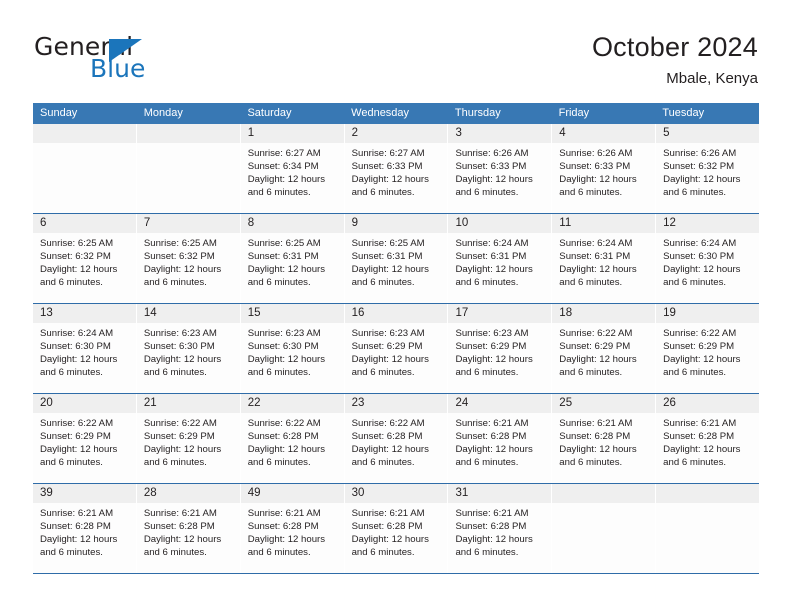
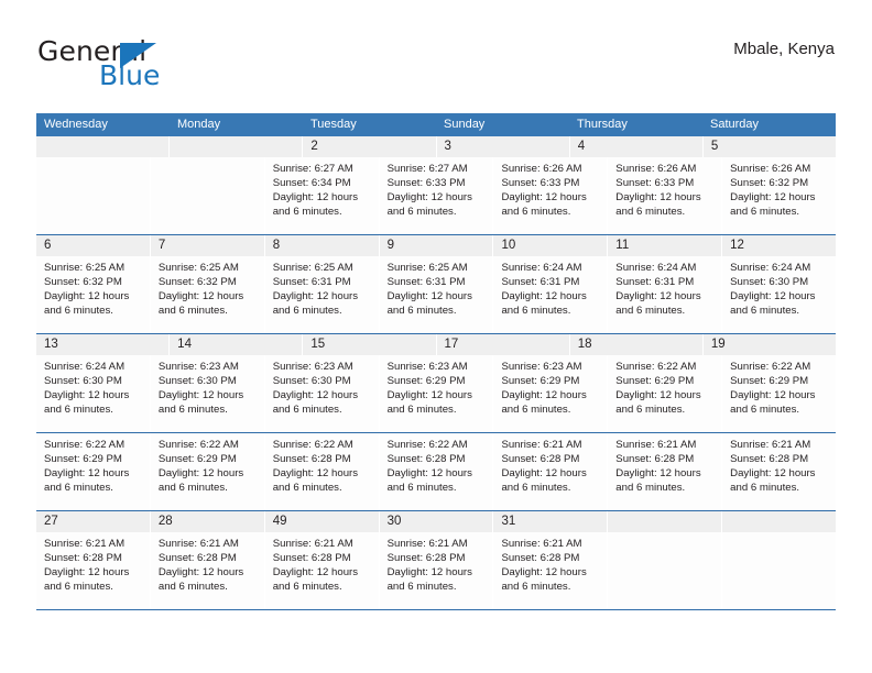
  General
  Blue
- October 2024
  Mbale, Kenya
- Sunday
+ Wednesday
  Monday
- Saturday
+ Tuesday
- Wednesday
+ Sunday
  Thursday
- Friday
- Tuesday
+ Saturday
- 1
  2
  3
  4
  5
  Sunrise: 6:27 AM
  Sunset: 6:34 PM
  Daylight: 12 hours
  and 6 minutes.
  Sunrise: 6:27 AM
  Sunset: 6:33 PM
  Daylight: 12 hours
  and 6 minutes.
  Sunrise: 6:26 AM
  Sunset: 6:33 PM
  Daylight: 12 hours
  and 6 minutes.
  Sunrise: 6:26 AM
  Sunset: 6:33 PM
  Daylight: 12 hours
  and 6 minutes.
  Sunrise: 6:26 AM
  Sunset: 6:32 PM
  Daylight: 12 hours
  and 6 minutes.
  6
  7
  8
  9
  10
  11
  12
  Sunrise: 6:25 AM
  Sunset: 6:32 PM
  Daylight: 12 hours
  and 6 minutes.
  Sunrise: 6:25 AM
  Sunset: 6:32 PM
  Daylight: 12 hours
  and 6 minutes.
  Sunrise: 6:25 AM
  Sunset: 6:31 PM
  Daylight: 12 hours
  and 6 minutes.
  Sunrise: 6:25 AM
  Sunset: 6:31 PM
  Daylight: 12 hours
  and 6 minutes.
  Sunrise: 6:24 AM
  Sunset: 6:31 PM
  Daylight: 12 hours
  and 6 minutes.
  Sunrise: 6:24 AM
  Sunset: 6:31 PM
  Daylight: 12 hours
  and 6 minutes.
  Sunrise: 6:24 AM
  Sunset: 6:30 PM
  Daylight: 12 hours
  and 6 minutes.
  13
  14
  15
- 16
  17
  18
  19
  Sunrise: 6:24 AM
  Sunset: 6:30 PM
  Daylight: 12 hours
  and 6 minutes.
  Sunrise: 6:23 AM
  Sunset: 6:30 PM
  Daylight: 12 hours
  and 6 minutes.
  Sunrise: 6:23 AM
  Sunset: 6:30 PM
  Daylight: 12 hours
  and 6 minutes.
  Sunrise: 6:23 AM
  Sunset: 6:29 PM
  Daylight: 12 hours
  and 6 minutes.
  Sunrise: 6:23 AM
  Sunset: 6:29 PM
  Daylight: 12 hours
  and 6 minutes.
  Sunrise: 6:22 AM
  Sunset: 6:29 PM
  Daylight: 12 hours
  and 6 minutes.
  Sunrise: 6:22 AM
  Sunset: 6:29 PM
  Daylight: 12 hours
  and 6 minutes.
- 20
- 21
- 22
- 23
- 24
- 25
- 26
  Sunrise: 6:22 AM
  Sunset: 6:29 PM
  Daylight: 12 hours
  and 6 minutes.
  Sunrise: 6:22 AM
  Sunset: 6:29 PM
  Daylight: 12 hours
  and 6 minutes.
  Sunrise: 6:22 AM
  Sunset: 6:28 PM
  Daylight: 12 hours
  and 6 minutes.
  Sunrise: 6:22 AM
  Sunset: 6:28 PM
  Daylight: 12 hours
  and 6 minutes.
  Sunrise: 6:21 AM
  Sunset: 6:28 PM
  Daylight: 12 hours
  and 6 minutes.
  Sunrise: 6:21 AM
  Sunset: 6:28 PM
  Daylight: 12 hours
  and 6 minutes.
  Sunrise: 6:21 AM
  Sunset: 6:28 PM
  Daylight: 12 hours
  and 6 minutes.
- 39
+ 27
  28
  49
  30
  31
  Sunrise: 6:21 AM
  Sunset: 6:28 PM
  Daylight: 12 hours
  and 6 minutes.
  Sunrise: 6:21 AM
  Sunset: 6:28 PM
  Daylight: 12 hours
  and 6 minutes.
  Sunrise: 6:21 AM
  Sunset: 6:28 PM
  Daylight: 12 hours
  and 6 minutes.
  Sunrise: 6:21 AM
  Sunset: 6:28 PM
  Daylight: 12 hours
  and 6 minutes.
  Sunrise: 6:21 AM
  Sunset: 6:28 PM
  Daylight: 12 hours
  and 6 minutes.
